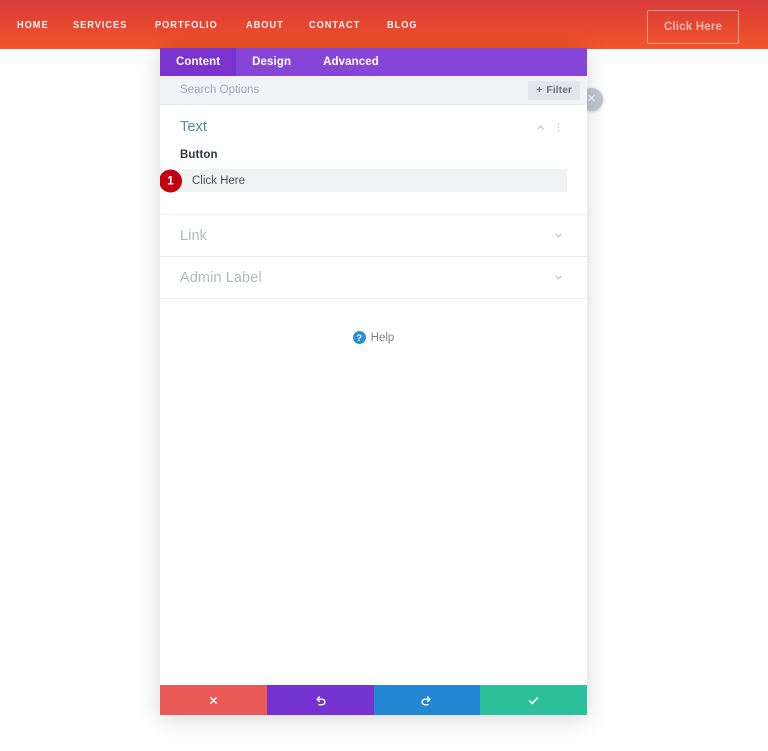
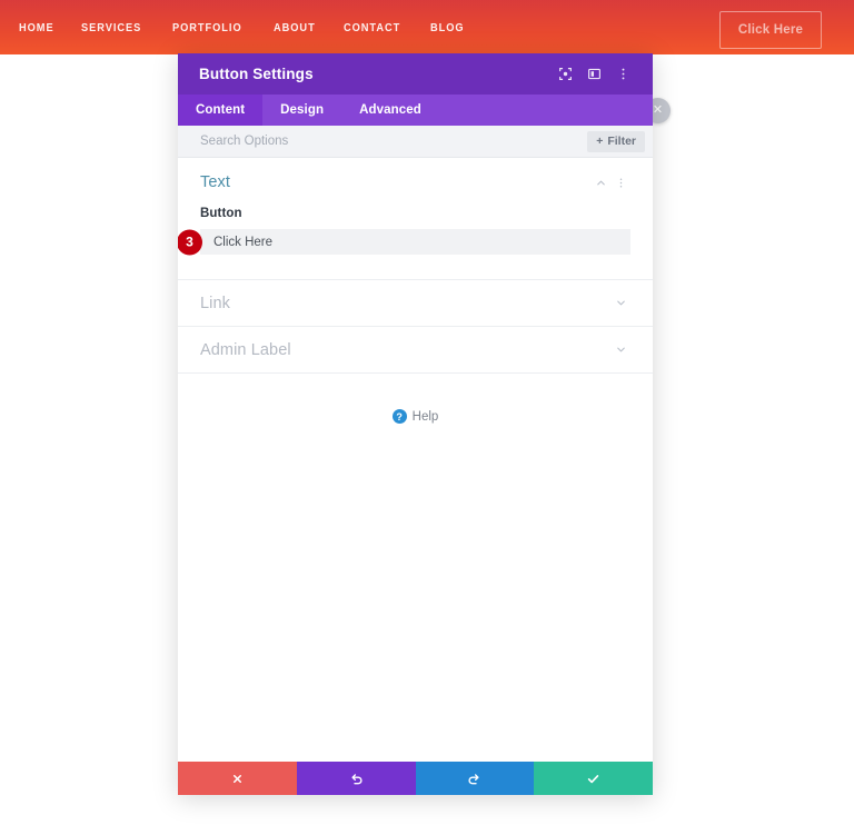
  HOME
  SERVICES
  PORTFOLIO
  ABOUT
  CONTACT
  BLOG
  Click Here
  ✕
+ Button Settings
  Content
  Design
  Advanced
  Search Options
  +
  Filter
  Text
  Button
- 1
+ 3
  Click Here
  Link
  Admin Label
  ?
  Help
